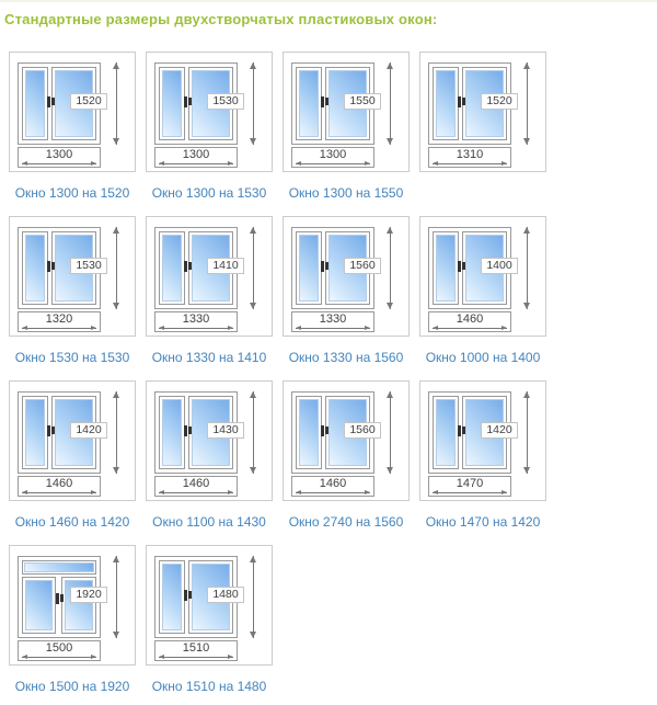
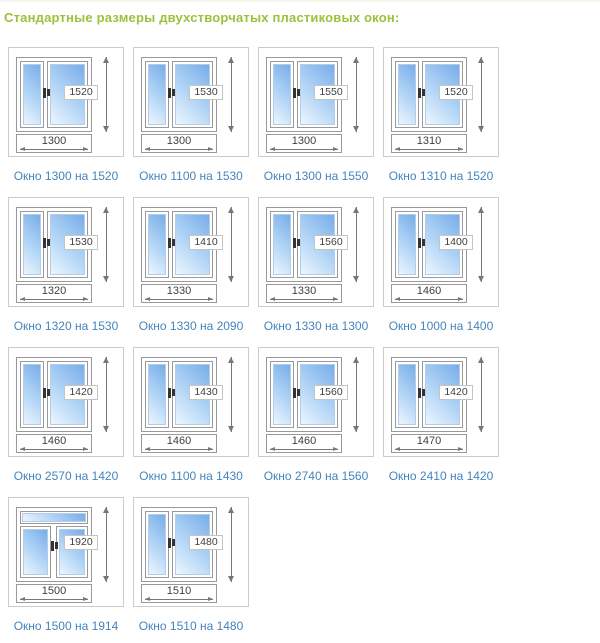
  Стандартные размеры двухстворчатых пластиковых окон:
  1520
  1300
  Окно 1300 на 1520
  1530
  1300
- Окно 1300 на 1530
+ Окно 1100 на 1530
  1550
  1300
  Окно 1300 на 1550
  1520
  1310
+ Окно 1310 на 1520
  1530
  1320
- Окно 1530 на 1530
+ Окно 1320 на 1530
  1410
  1330
- Окно 1330 на 1410
+ Окно 1330 на 2090
  1560
  1330
- Окно 1330 на 1560
+ Окно 1330 на 1300
  1400
  1460
  Окно 1000 на 1400
  1420
  1460
- Окно 1460 на 1420
+ Окно 2570 на 1420
  1430
  1460
  Окно 1100 на 1430
  1560
  1460
  Окно 2740 на 1560
  1420
  1470
- Окно 1470 на 1420
+ Окно 2410 на 1420
  1920
  1500
- Окно 1500 на 1920
+ Окно 1500 на 1914
  1480
  1510
  Окно 1510 на 1480
